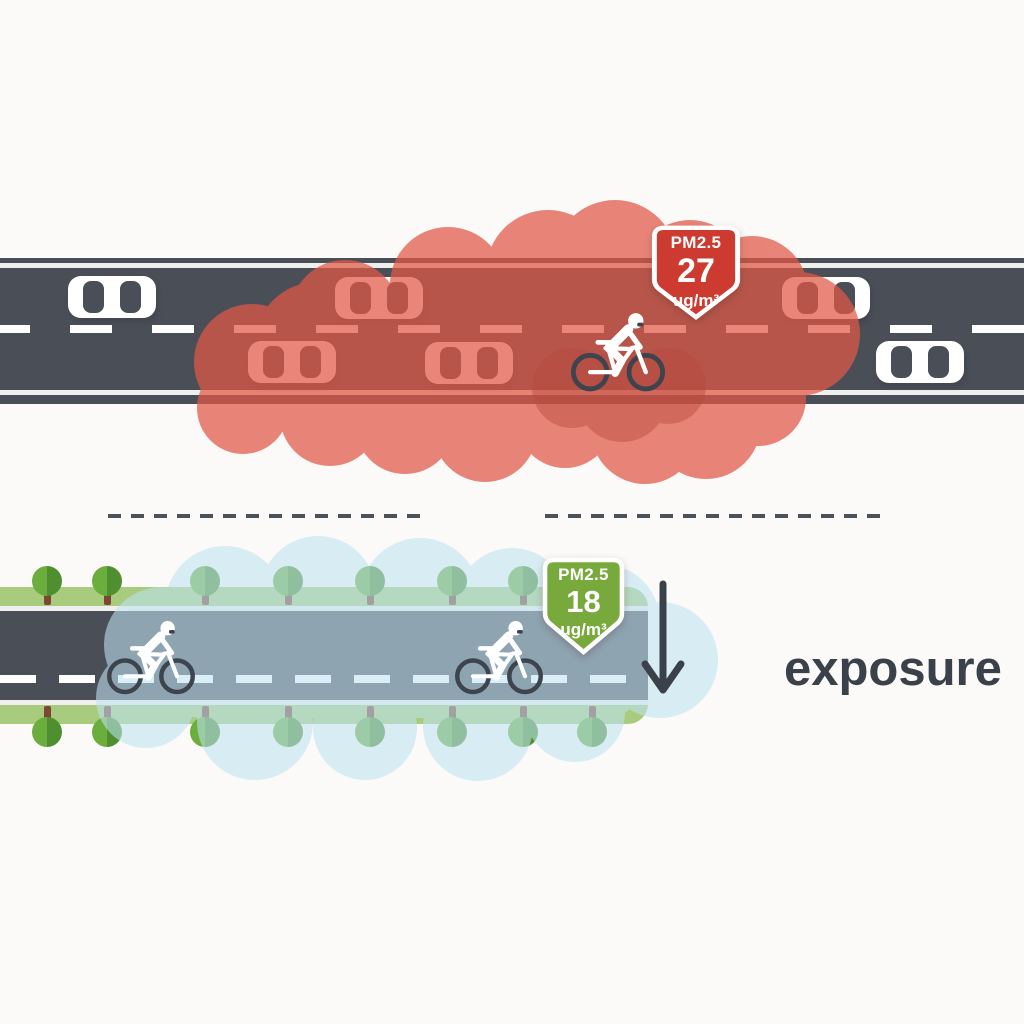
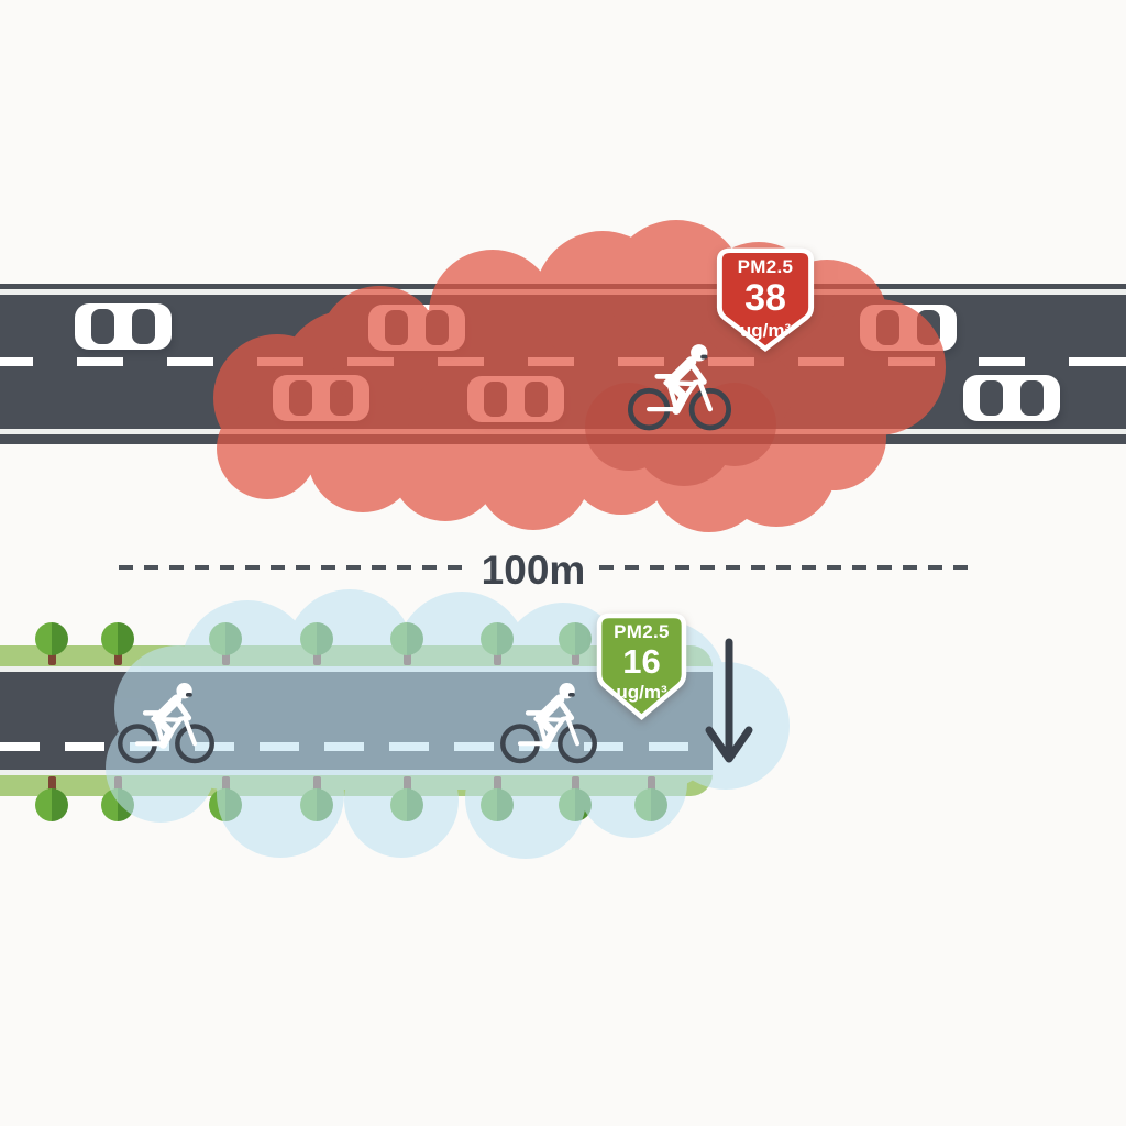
  PM2.5
- 27
+ 38
  ug/m³
+ 100m
  PM2.5
- 18
+ 16
  ug/m³
- exposure
